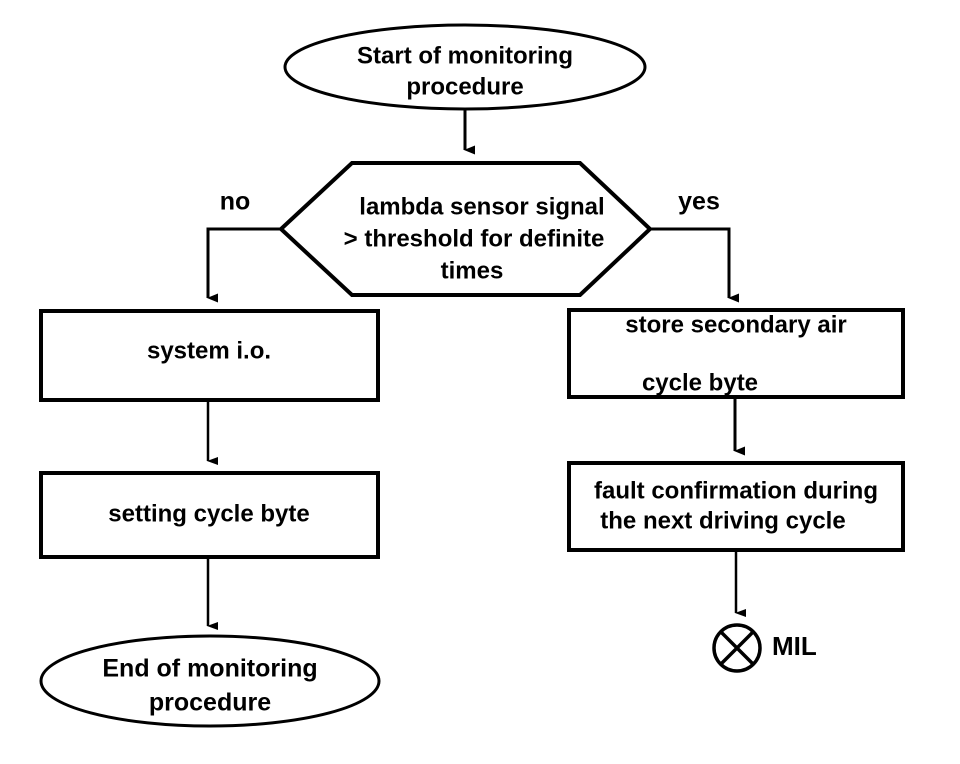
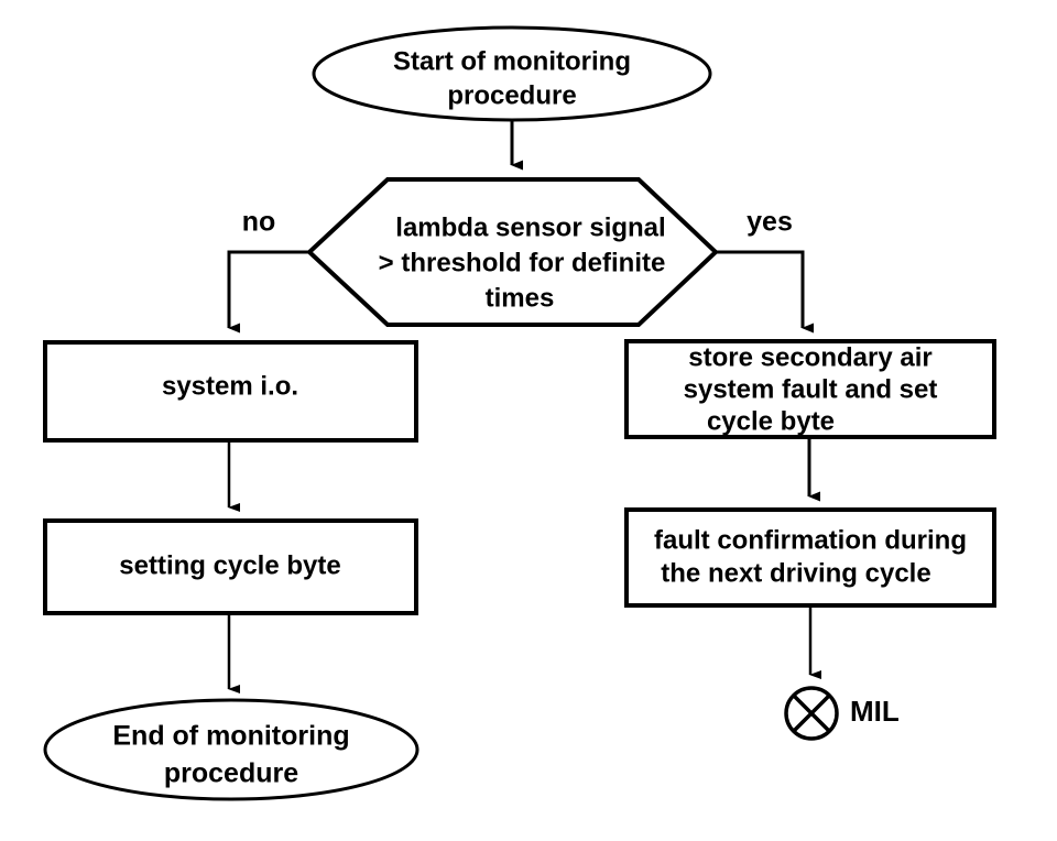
  Start of monitoring
  procedure
  lambda sensor signal
  > threshold for definite
  times
  no
  yes
  system i.o.
  store secondary air
+ system fault and set
  cycle byte
  setting cycle byte
  fault confirmation during
  the next driving cycle
  End of monitoring
  procedure
  MIL
